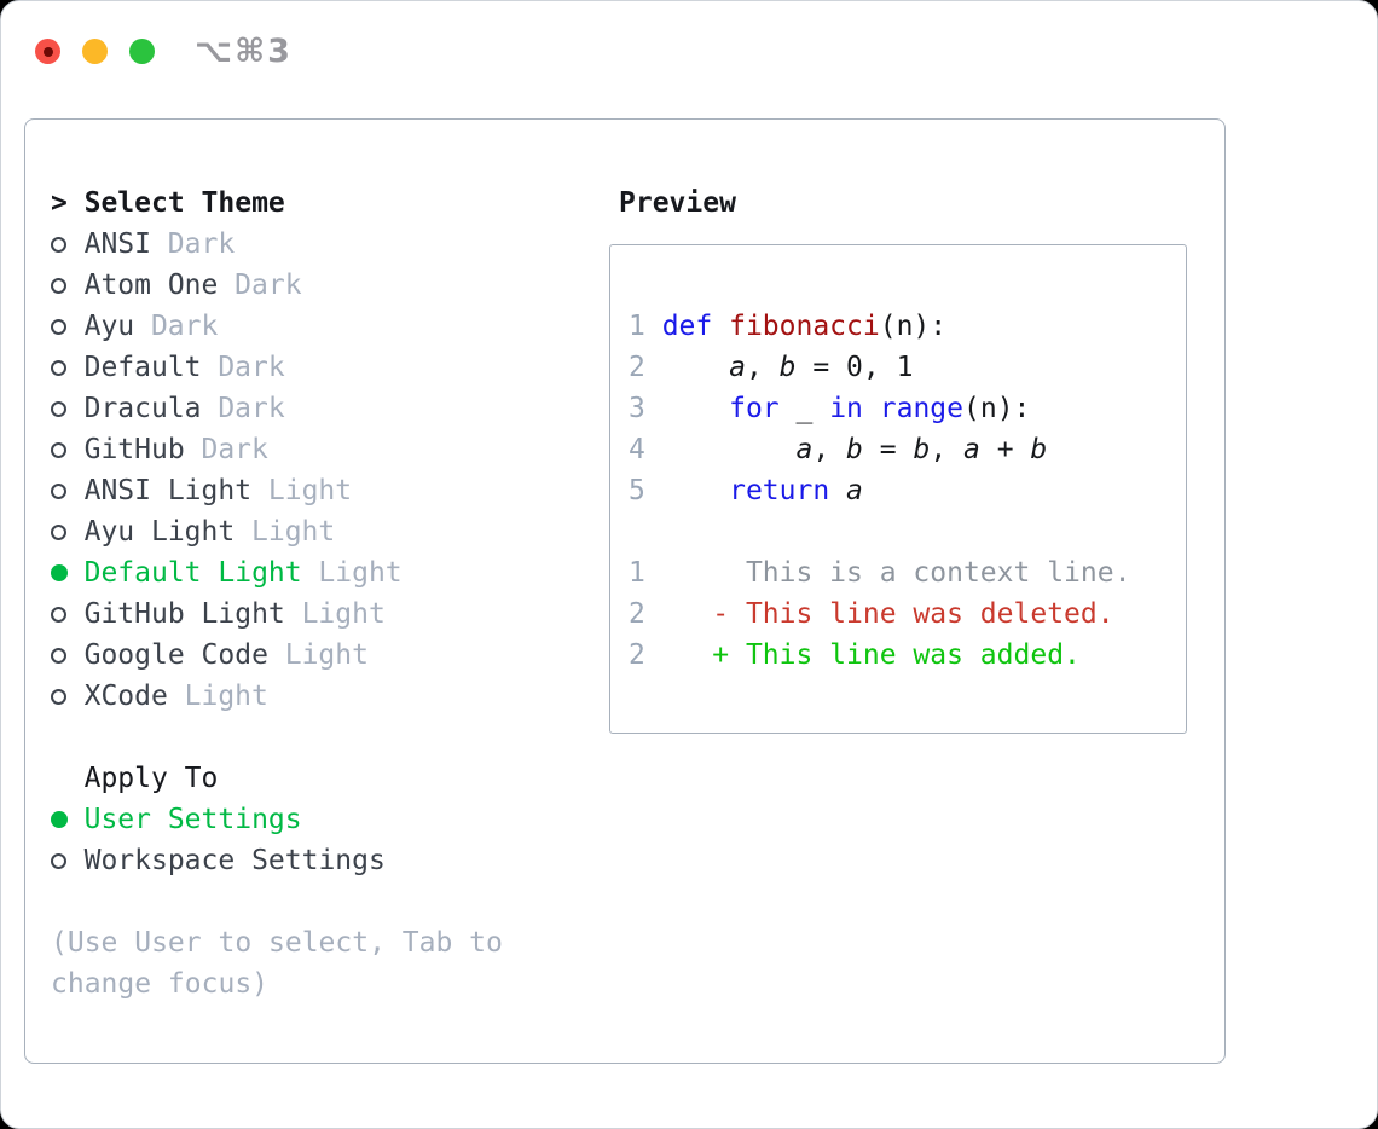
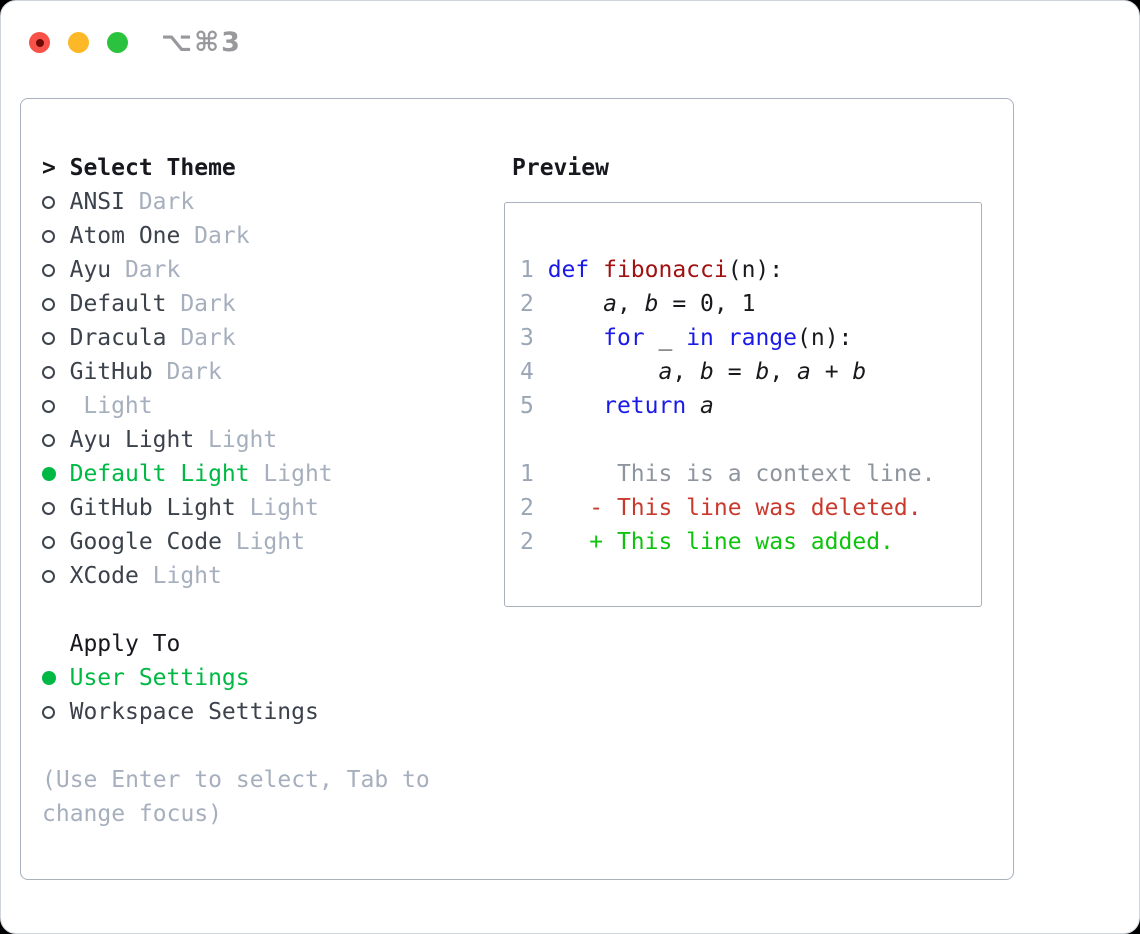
  ⌥⌘3
  >
  Select Theme
  ANSI
  Dark
  Atom One
  Dark
  Ayu
  Dark
  Default
  Dark
  Dracula
  Dark
  GitHub
  Dark
- ANSI Light
  Light
  Ayu Light
  Light
  Default Light
  Light
  GitHub Light
  Light
  Google Code
  Light
  XCode
  Light
  Apply To
  User Settings
  Workspace Settings
- (Use User to select, Tab to
+ (Use Enter to select, Tab to
  change focus)
  Preview
  1 def fibonacci(n):
  2 a, b = 0, 1
  3 for _ in range(n):
  4 a, b = b, a + b
  5 return a
  1 This is a context line.
  2 - This line was deleted.
  2 + This line was added.
